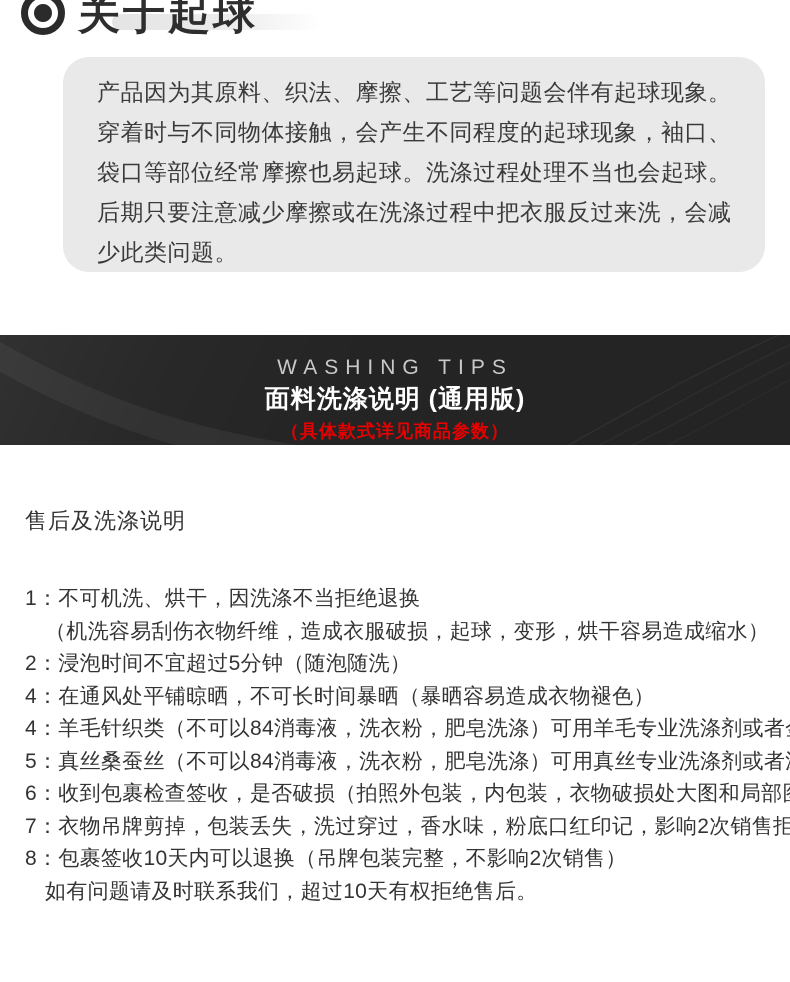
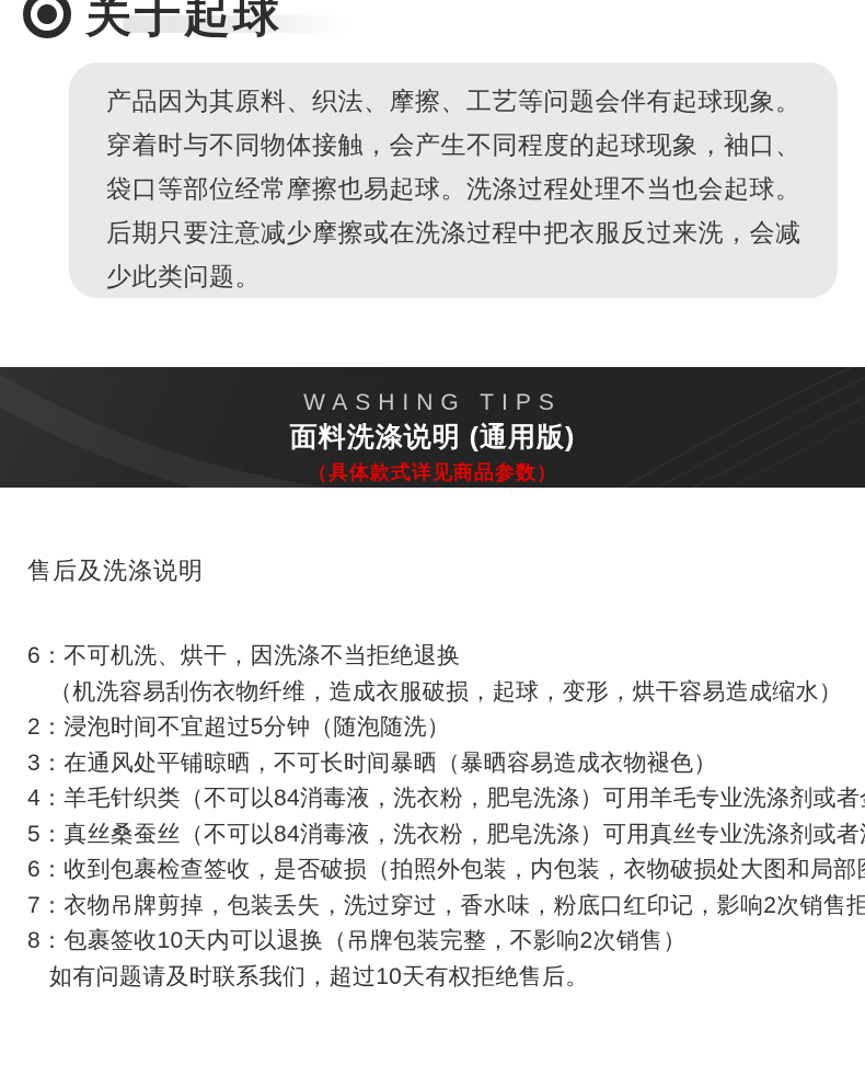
  关于起球
  产品因为其原料、织法、摩擦、工艺等问题会伴有起球现象。
  穿着时与不同物体接触，会产生不同程度的起球现象，袖口、
  袋口等部位经常摩擦也易起球。洗涤过程处理不当也会起球。
  后期只要注意减少摩擦或在洗涤过程中把衣服反过来洗，会减
  少此类问题。
  WASHING TIPS
  面料洗涤说明 (通用版)
  （具体款式详见商品参数）
  售后及洗涤说明
- 1：不可机洗、烘干，因洗涤不当拒绝退换
+ 6：不可机洗、烘干，因洗涤不当拒绝退换
  （机洗容易刮伤衣物纤维，造成衣服破损，起球，变形，烘干容易造成缩水）
  2：浸泡时间不宜超过5分钟（随泡随洗）
- 4：在通风处平铺晾晒，不可长时间暴晒（暴晒容易造成衣物褪色）
+ 3：在通风处平铺晾晒，不可长时间暴晒（暴晒容易造成衣物褪色）
  4：羊毛针织类（不可以84消毒液，洗衣粉，肥皂洗涤）可用羊毛专业洗涤剂或者
  5：真丝桑蚕丝（不可以84消毒液，洗衣粉，肥皂洗涤）可用真丝专业洗涤剂或者
  6：收到包裹检查签收，是否破损（拍照外包装，内包装，衣物破损处大图和局部
  7：衣物吊牌剪掉，包装丢失，洗过穿过，香水味，粉底口红印记，影响2次销售拒
  8：包裹签收10天内可以退换（吊牌包装完整，不影响2次销售）
  如有问题请及时联系我们，超过10天有权拒绝售后。
